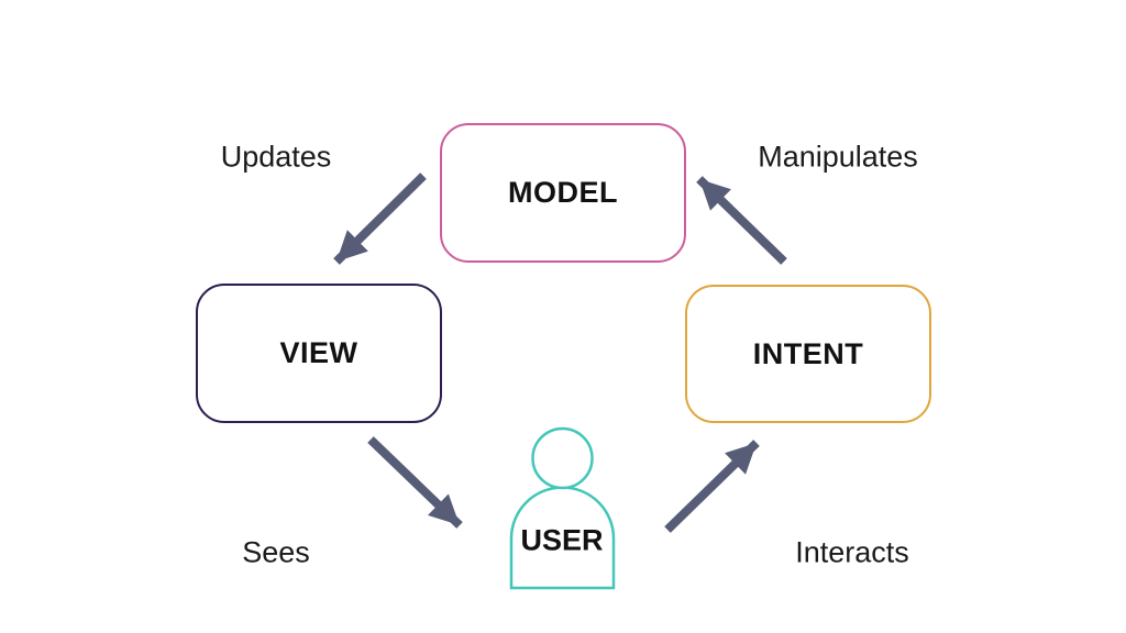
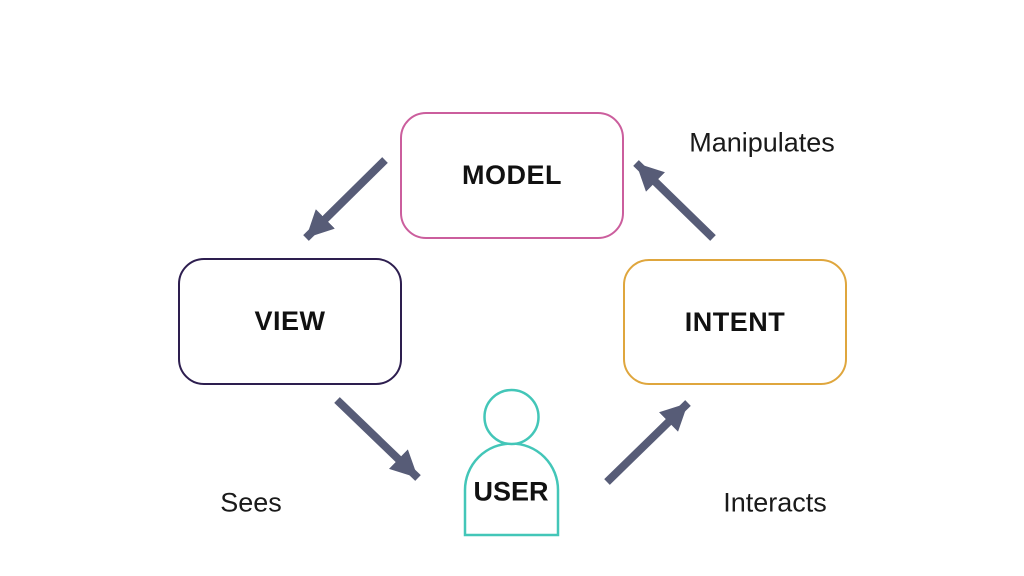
  MODEL
  VIEW
  INTENT
  USER
- Updates
  Manipulates
  Sees
  Interacts
